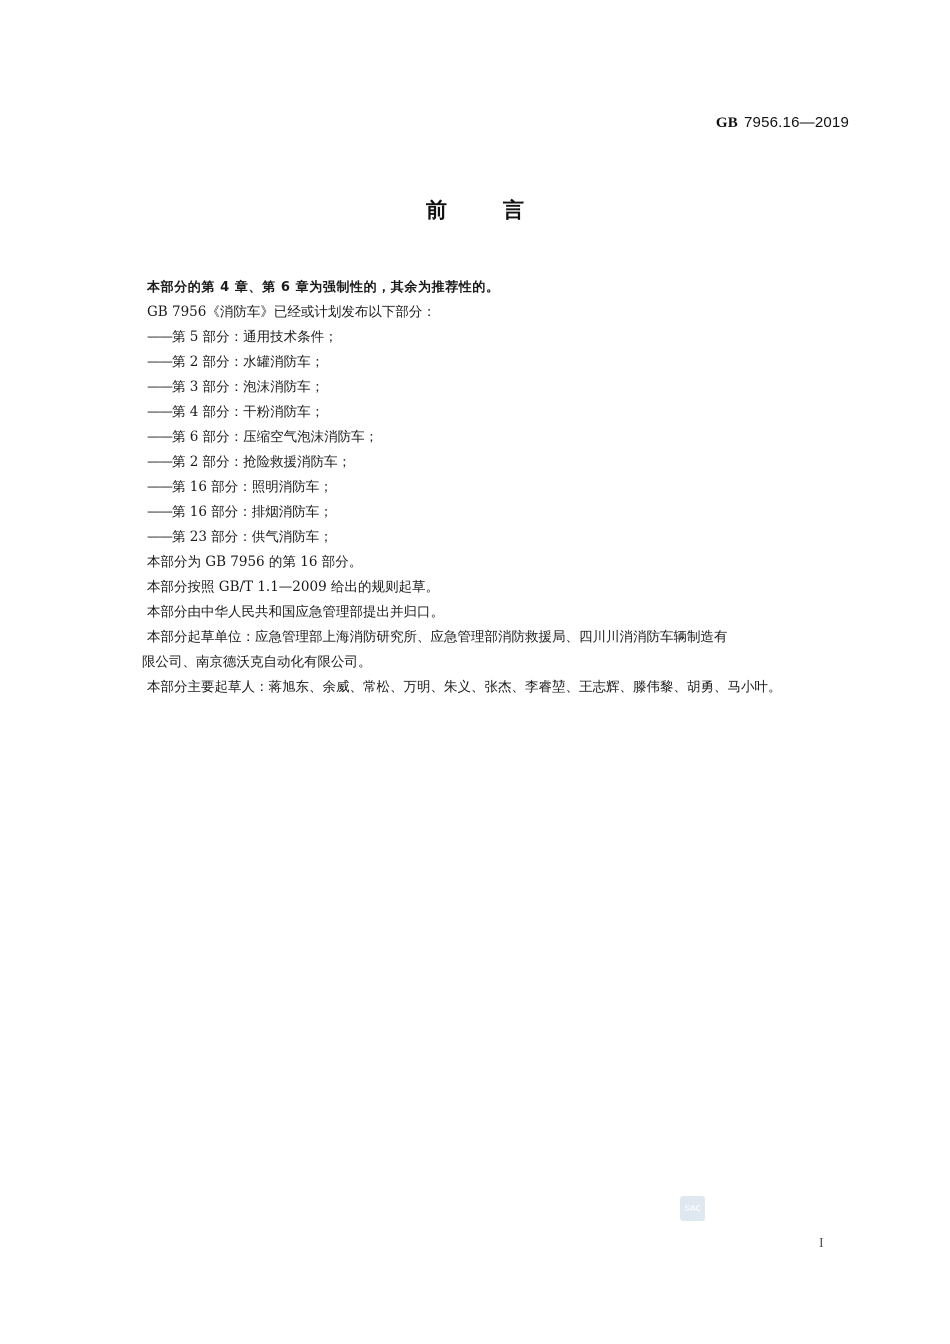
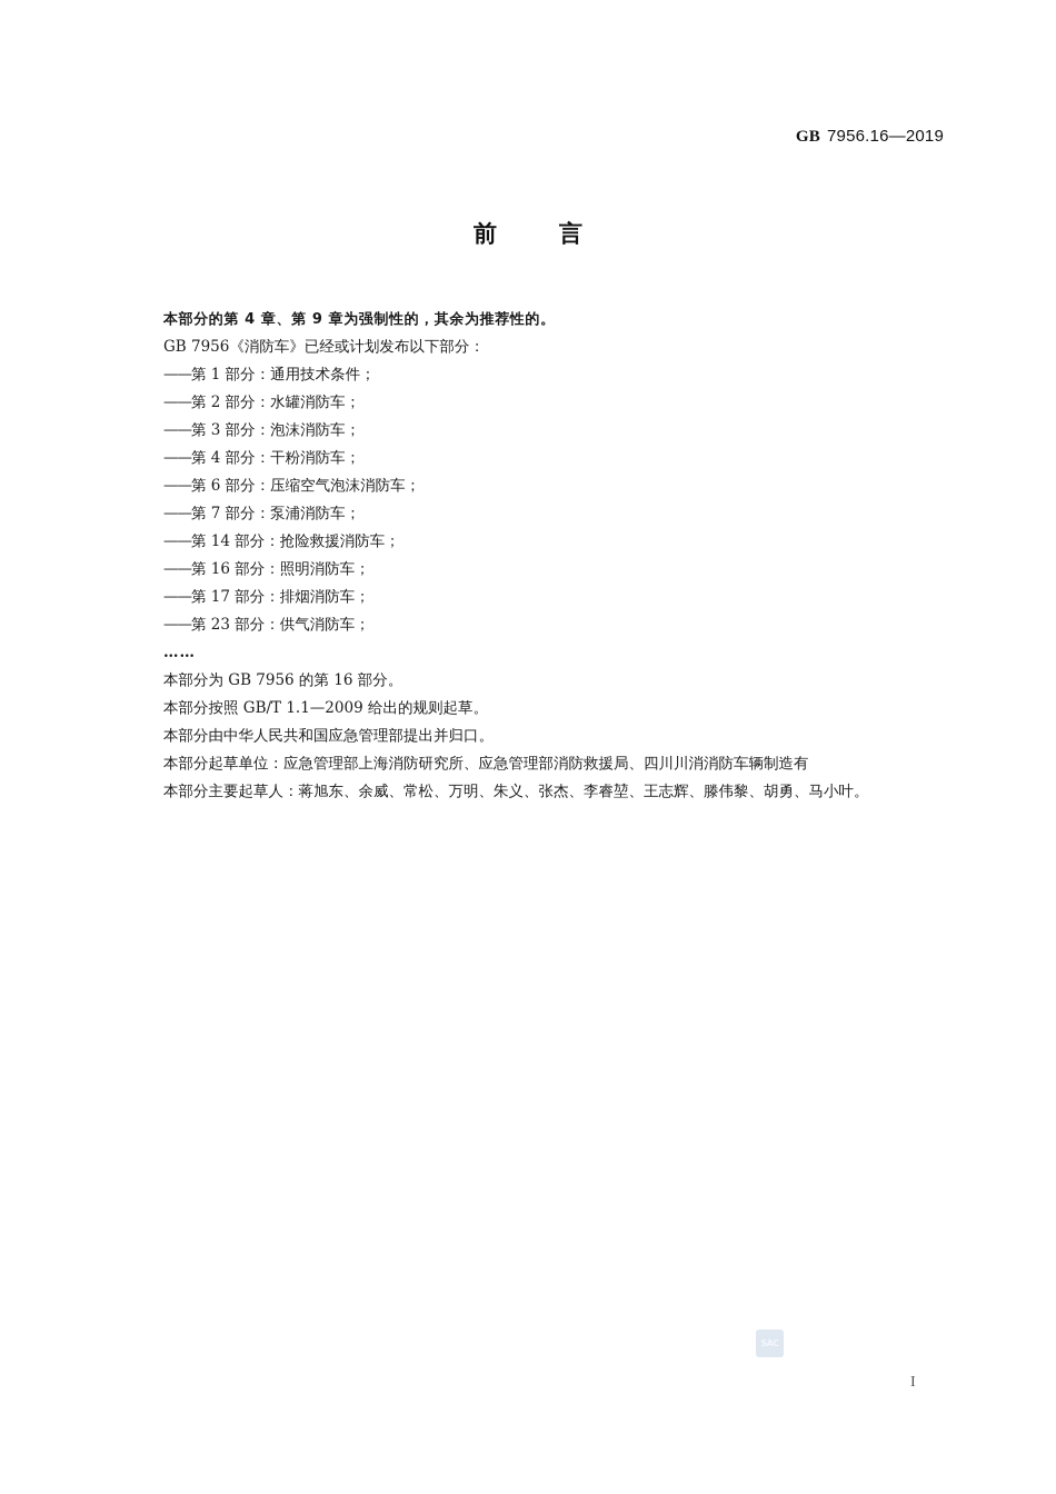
  GB 7956.16—2019
  前言
- 本部分的第 4 章、第 6 章为强制性的，其余为推荐性的。
+ 本部分的第 4 章、第 9 章为强制性的，其余为推荐性的。
  GB 7956《消防车》已经或计划发布以下部分：
- ——第 5 部分：通用技术条件；
+ ——第 1 部分：通用技术条件；
  ——第 2 部分：水罐消防车；
  ——第 3 部分：泡沫消防车；
  ——第 4 部分：干粉消防车；
  ——第 6 部分：压缩空气泡沫消防车；
+ ——第 7 部分：泵浦消防车；
- ——第 2 部分：抢险救援消防车；
+ ——第 14 部分：抢险救援消防车；
  ——第 16 部分：照明消防车；
- ——第 16 部分：排烟消防车；
+ ——第 17 部分：排烟消防车；
  ——第 23 部分：供气消防车；
+ ……
  本部分为 GB 7956 的第 16 部分。
  本部分按照 GB/T 1.1—2009 给出的规则起草。
  本部分由中华人民共和国应急管理部提出并归口。
  本部分起草单位：应急管理部上海消防研究所、应急管理部消防救援局、四川川消消防车辆制造有
- 限公司、南京德沃克自动化有限公司。
  本部分主要起草人：蒋旭东、余威、常松、万明、朱义、张杰、李睿堃、王志辉、滕伟黎、胡勇、马小叶。
  I
